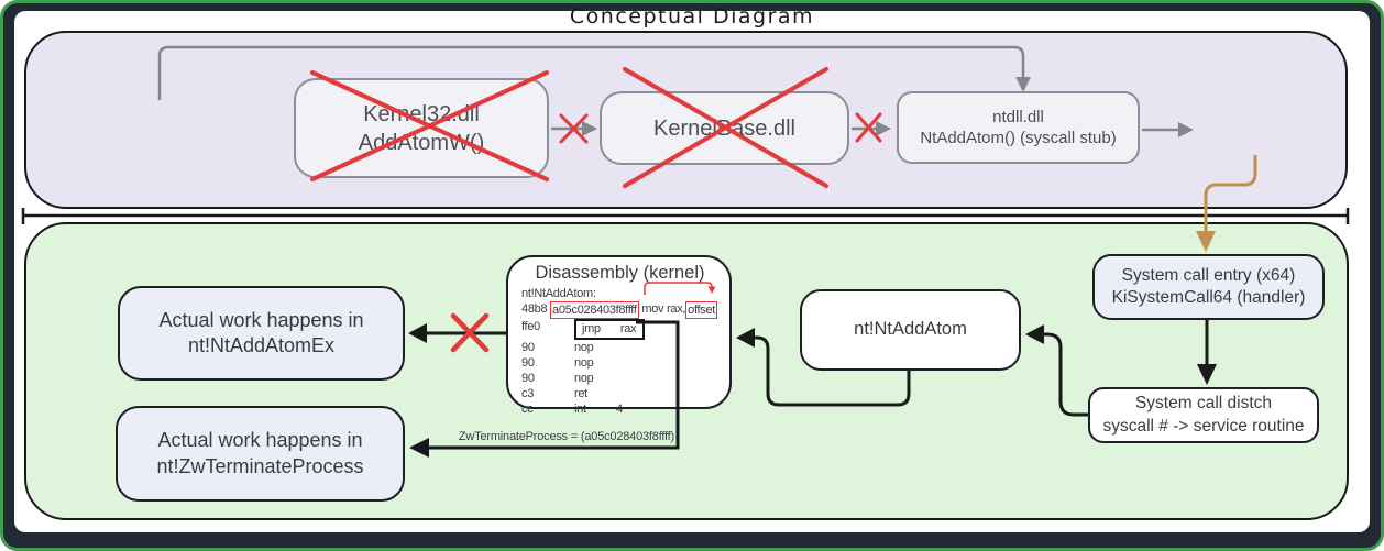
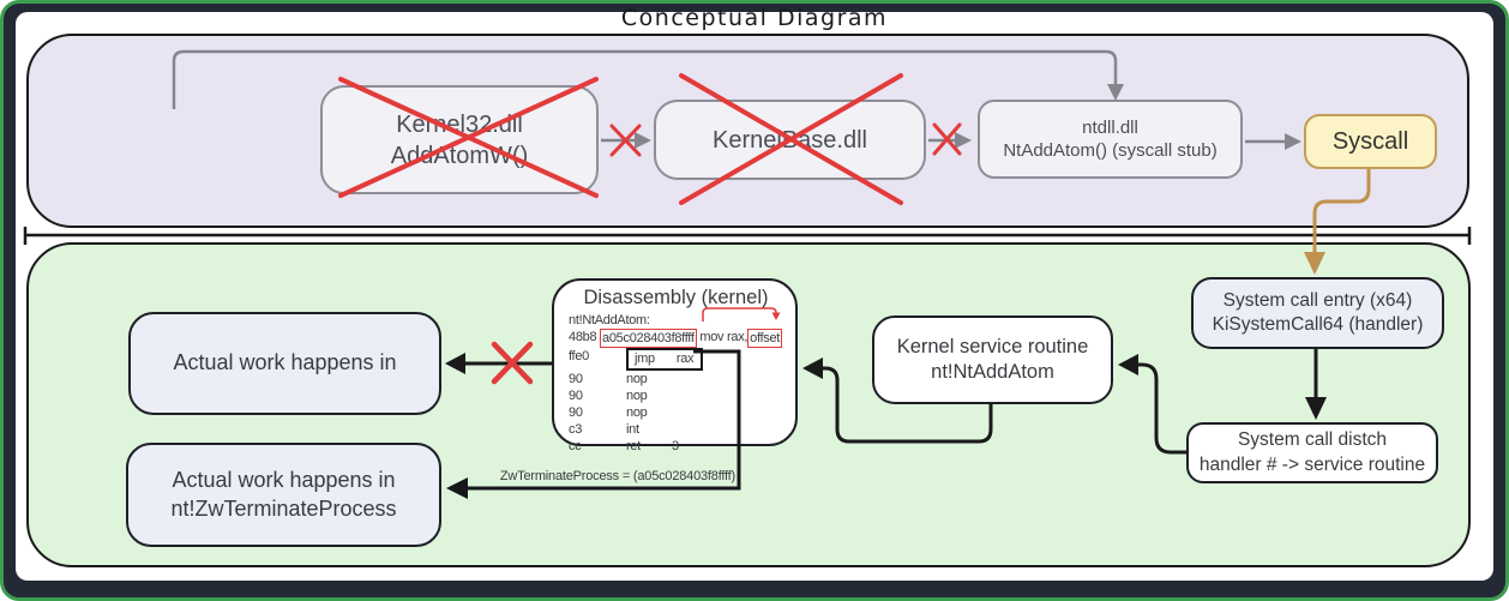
  Conceptual Diagram
  Kerel32dll
  AdAtomW()
  Kernelase.dll
  ntdll.dll
  NtAddAtom() (syscall stub)
+ Syscall
  System call entry (x64)
  KiSystemCall64 (handler)
  System call distch
- syscall # -> service routine
+ handler # -> service routine
+ Kernel service routine
  nt!NtAddAtom
  Actual work happens in
- nt!NtAddAtomEx
  Actual work happens in
  nt!ZwTerminateProcess
  Disassembly (kernel)
  nt!NtAddAtom:
  48b8
  a05c028403f8ffff
  mov rax,
  offset
  ffe0
  jmp
  rax
  90
  nop
  90
  nop
  90
  nop
  c3
- ret
+ int
  cc
- int
+ ret
- 4
+ 3
  ZwTerminateProcess = (a05c028403f8ffff)
